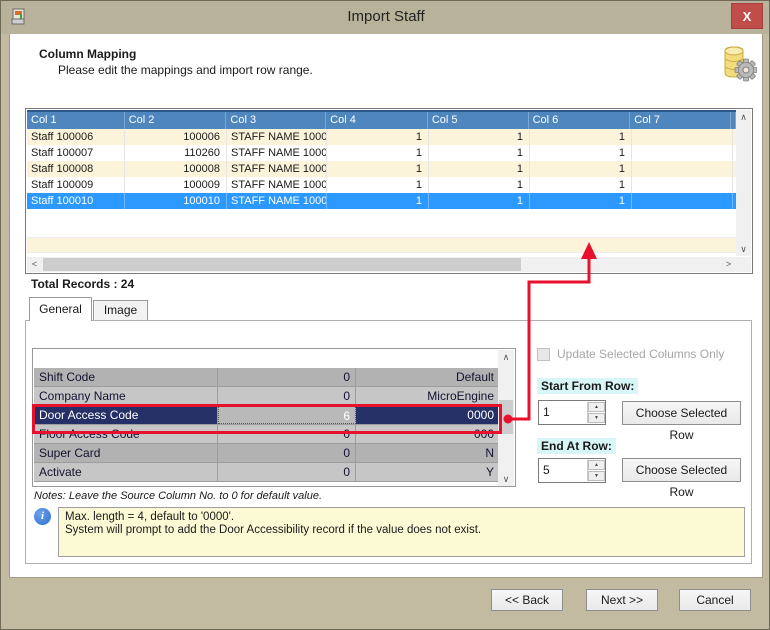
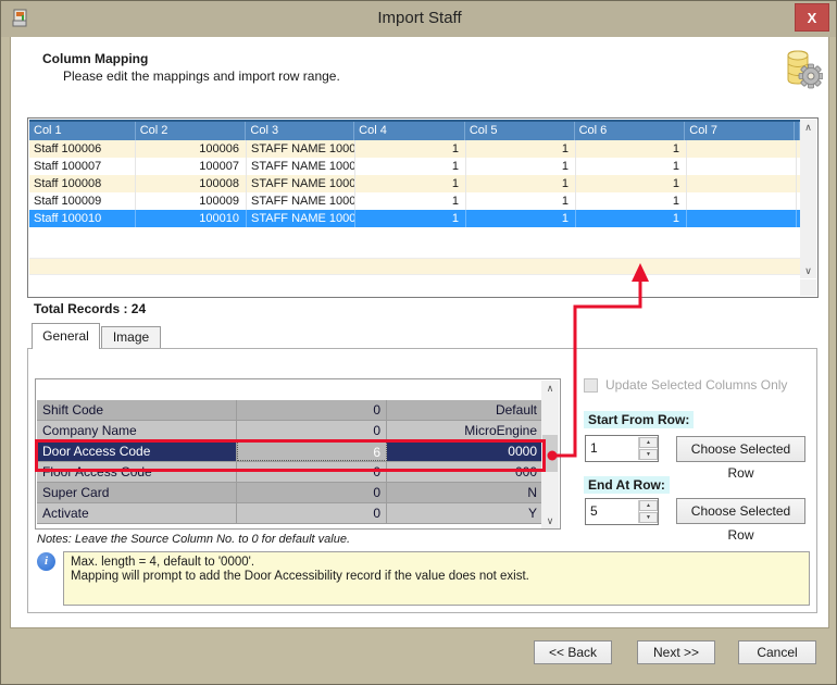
  Import Staff
  X
  Column Mapping
  Please edit the mappings and import row range.
  Col 1
  Col 2
  Col 3
  Col 4
  Col 5
  Col 6
  Col 7
  Staff 100006
  100006
  STAFF NAME 1000
  1
  1
  1
  Staff 100007
- 110260
+ 100007
  STAFF NAME 1000
  1
  1
  1
  Staff 100008
  100008
  STAFF NAME 1000
  1
  1
  1
  Staff 100009
  100009
  STAFF NAME 1000
  1
  1
  1
  Staff 100010
  100010
  STAFF NAME 1000
  1
  1
  1
  ∧
  ∨
- <
- >
  Total Records : 24
  General
  Image
  Shift Code
  0
  Default
  Company Name
  0
  MicroEngine
  Door Access Code
  6
  0000
  Floor Access Code
  0
  000
  Super Card
  0
  N
  Activate
  0
  Y
  ∧
  ∨
  Update Selected Columns Only
  Start From Row:
  1
  Choose Selected Row
  End At Row:
  5
  Choose Selected Row
  Notes: Leave the Source Column No. to 0 for default value.
  i
  Max. length = 4, default to '0000'.
- System will prompt to add the Door Accessibility record if the value does not exist.
+ Mapping will prompt to add the Door Accessibility record if the value does not exist.
  << Back
  Next >>
  Cancel
